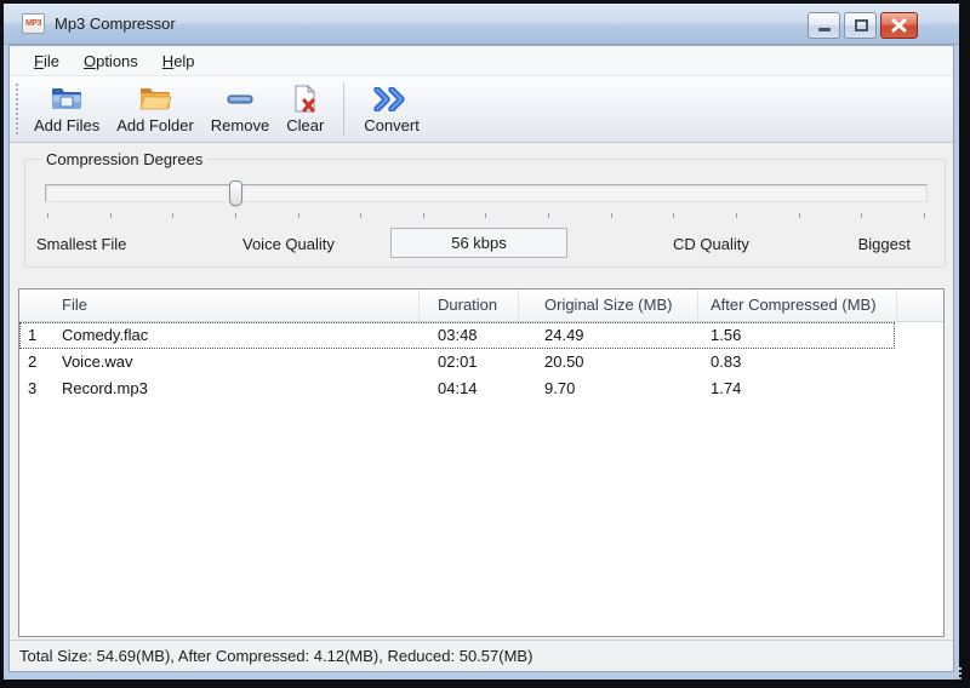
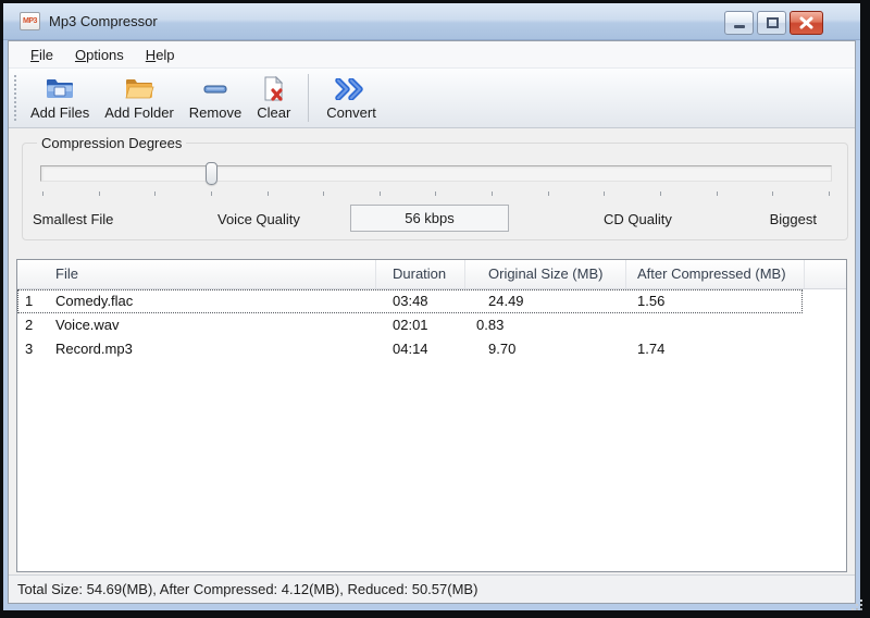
  Mp3 Compressor
  File
  Options
  Help
  Add Files
  Add Folder
  Remove
  Clear
  Convert
  Compression Degrees
  Smallest File
  Voice Quality
  56 kbps
  CD Quality
  Biggest
  File
  Duration
  Original Size (MB)
  After Compressed (MB)
  1
  Comedy.flac
  03:48
  24.49
  1.56
  2
  Voice.wav
  02:01
- 20.50
  0.83
  3
  Record.mp3
  04:14
  9.70
  1.74
  Total Size: 54.69(MB), After Compressed: 4.12(MB), Reduced: 50.57(MB)
